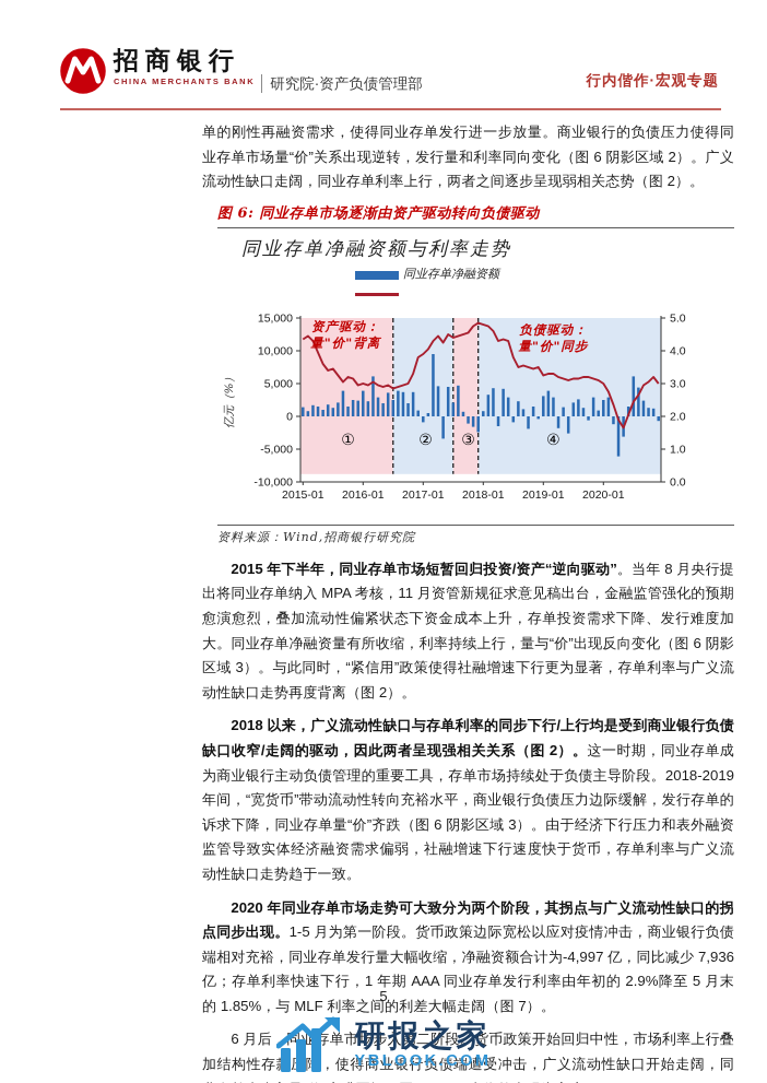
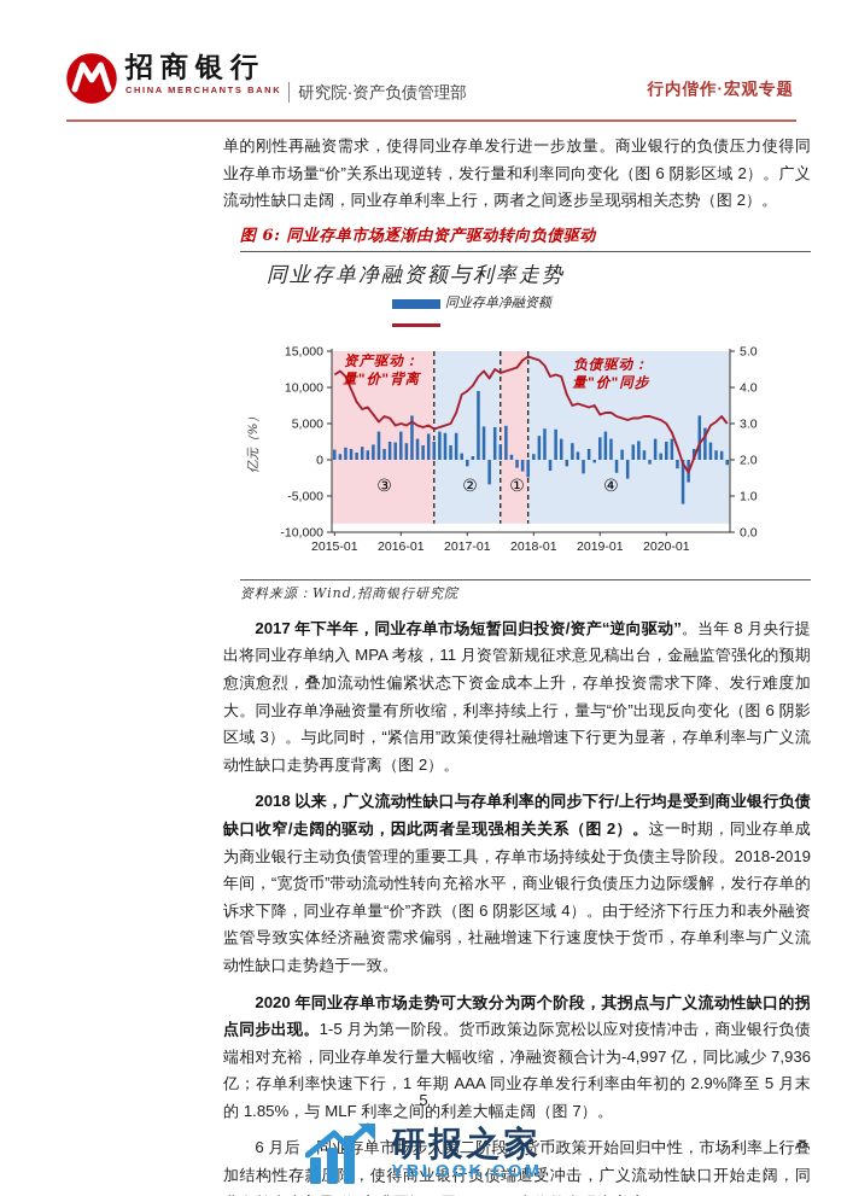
  招商银行
  CHINA MERCHANTS BANK
  研究院·资产负债管理部
  行内偕作·宏观专题
  单的刚性再融资需求，使得同业存单发行进一步放量。商业银行的负债压力使得同业存单市场量“价”关系出现逆转，发行量和利率同向变化（图 6 阴影区域 2）。广义流动性缺口走阔，同业存单利率上行，两者之间逐步呈现弱相关态势（图 2）。
  图 6: 同业存单市场逐渐由资产驱动转向负债驱动
  同业存单净融资额与利率走势
  同业存单净融资额
  15,000
  10,000
  5,000
  0
  -5,000
  -10,000
  5.0
  4.0
  3.0
  2.0
  1.0
  0.0
  2015-01
  2016-01
  2017-01
  2018-01
  2019-01
  2020-01
  资产驱动：
  量"价"背离
  负债驱动：
  量"价"同步
- ①
+ ③
  ②
- ③
+ ①
  ④
  资料来源：Wind,招商银行研究院
- 2015 年下半年，同业存单市场短暂回归投资/资产“逆向驱动”。当年 8 月央行提出将同业存单纳入 MPA 考核，11 月资管新规征求意见稿出台，金融监管强化的预期愈演愈烈，叠加流动性偏紧状态下资金成本上升，存单投资需求下降、发行难度加大。同业存单净融资量有所收缩，利率持续上行，量与“价”出现反向变化（图 6 阴影区域 3）。与此同时，“紧信用”政策使得社融增速下行更为显著，存单利率与广义流动性缺口走势再度背离（图 2）。
+ 2017 年下半年，同业存单市场短暂回归投资/资产“逆向驱动”。当年 8 月央行提出将同业存单纳入 MPA 考核，11 月资管新规征求意见稿出台，金融监管强化的预期愈演愈烈，叠加流动性偏紧状态下资金成本上升，存单投资需求下降、发行难度加大。同业存单净融资量有所收缩，利率持续上行，量与“价”出现反向变化（图 6 阴影区域 3）。与此同时，“紧信用”政策使得社融增速下行更为显著，存单利率与广义流动性缺口走势再度背离（图 2）。
- 2018 以来，广义流动性缺口与存单利率的同步下行/上行均是受到商业银行负债缺口收窄/走阔的驱动，因此两者呈现强相关关系（图 2）。这一时期，同业存单成为商业银行主动负债管理的重要工具，存单市场持续处于负债主导阶段。2018-2019 年间，“宽货币”带动流动性转向充裕水平，商业银行负债压力边际缓解，发行存单的诉求下降，同业存单量“价”齐跌（图 6 阴影区域 3）。由于经济下行压力和表外融资监管导致实体经济融资需求偏弱，社融增速下行速度快于货币，存单利率与广义流动性缺口走势趋于一致。
+ 2018 以来，广义流动性缺口与存单利率的同步下行/上行均是受到商业银行负债缺口收窄/走阔的驱动，因此两者呈现强相关关系（图 2）。这一时期，同业存单成为商业银行主动负债管理的重要工具，存单市场持续处于负债主导阶段。2018-2019 年间，“宽货币”带动流动性转向充裕水平，商业银行负债压力边际缓解，发行存单的诉求下降，同业存单量“价”齐跌（图 6 阴影区域 4）。由于经济下行压力和表外融资监管导致实体经济融资需求偏弱，社融增速下行速度快于货币，存单利率与广义流动性缺口走势趋于一致。
  2020 年同业存单市场走势可大致分为两个阶段，其拐点与广义流动性缺口的拐点同步出现。1-5 月为第一阶段。货币政策边际宽松以应对疫情冲击，商业银行负债端相对充裕，同业存单发行量大幅收缩，净融资额合计为-4,997 亿，同比减少 7,936 亿；存单利率快速下行，1 年期 AAA 同业存单发行利率由年初的 2.9%降至 5 月末的 1.85%，与 MLF 利率之间的利差大幅走阔（图 7）。
  5
  研报之家
  YBLOOK.COM
